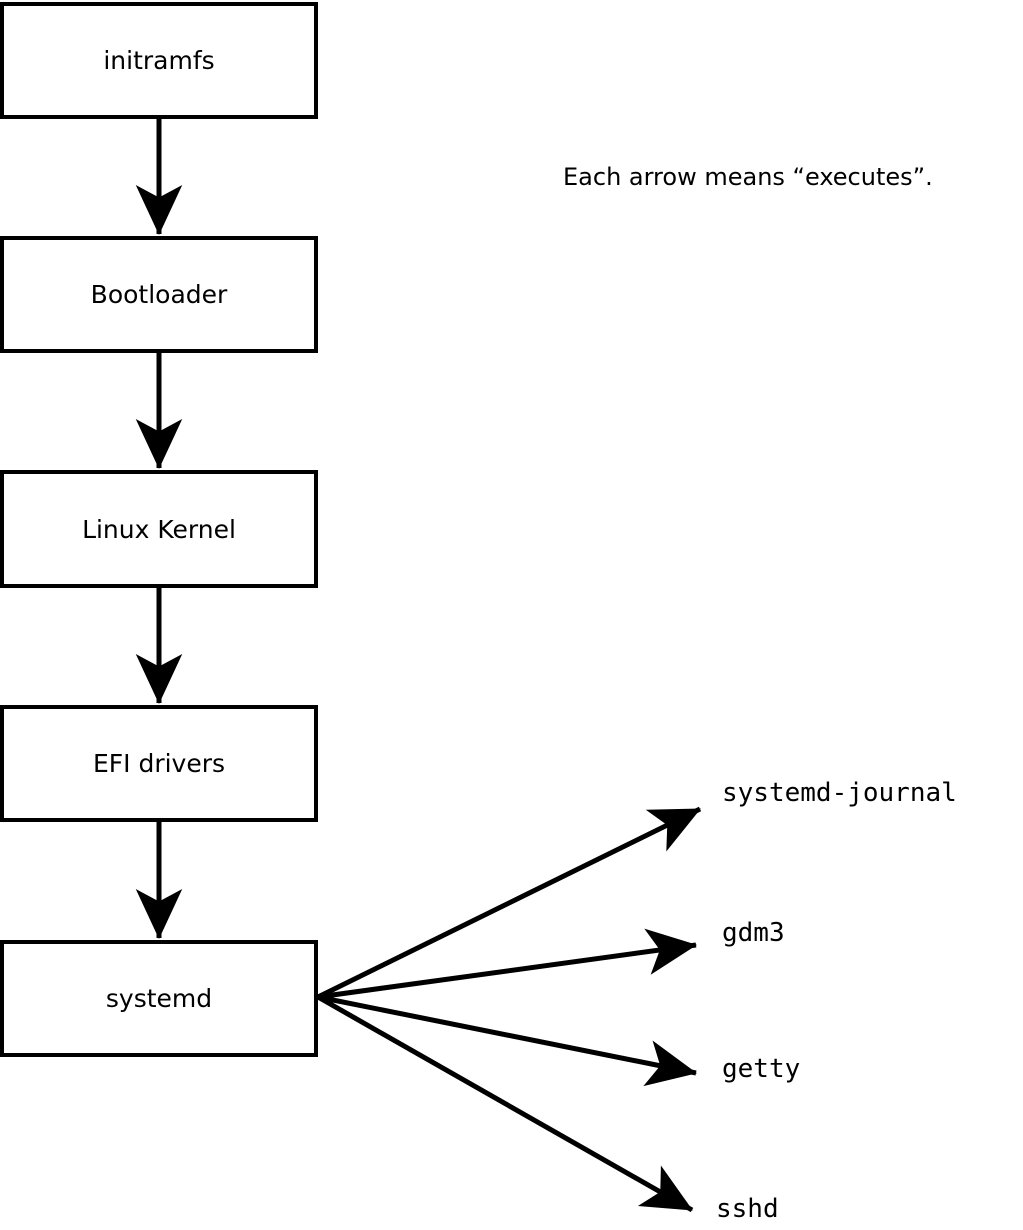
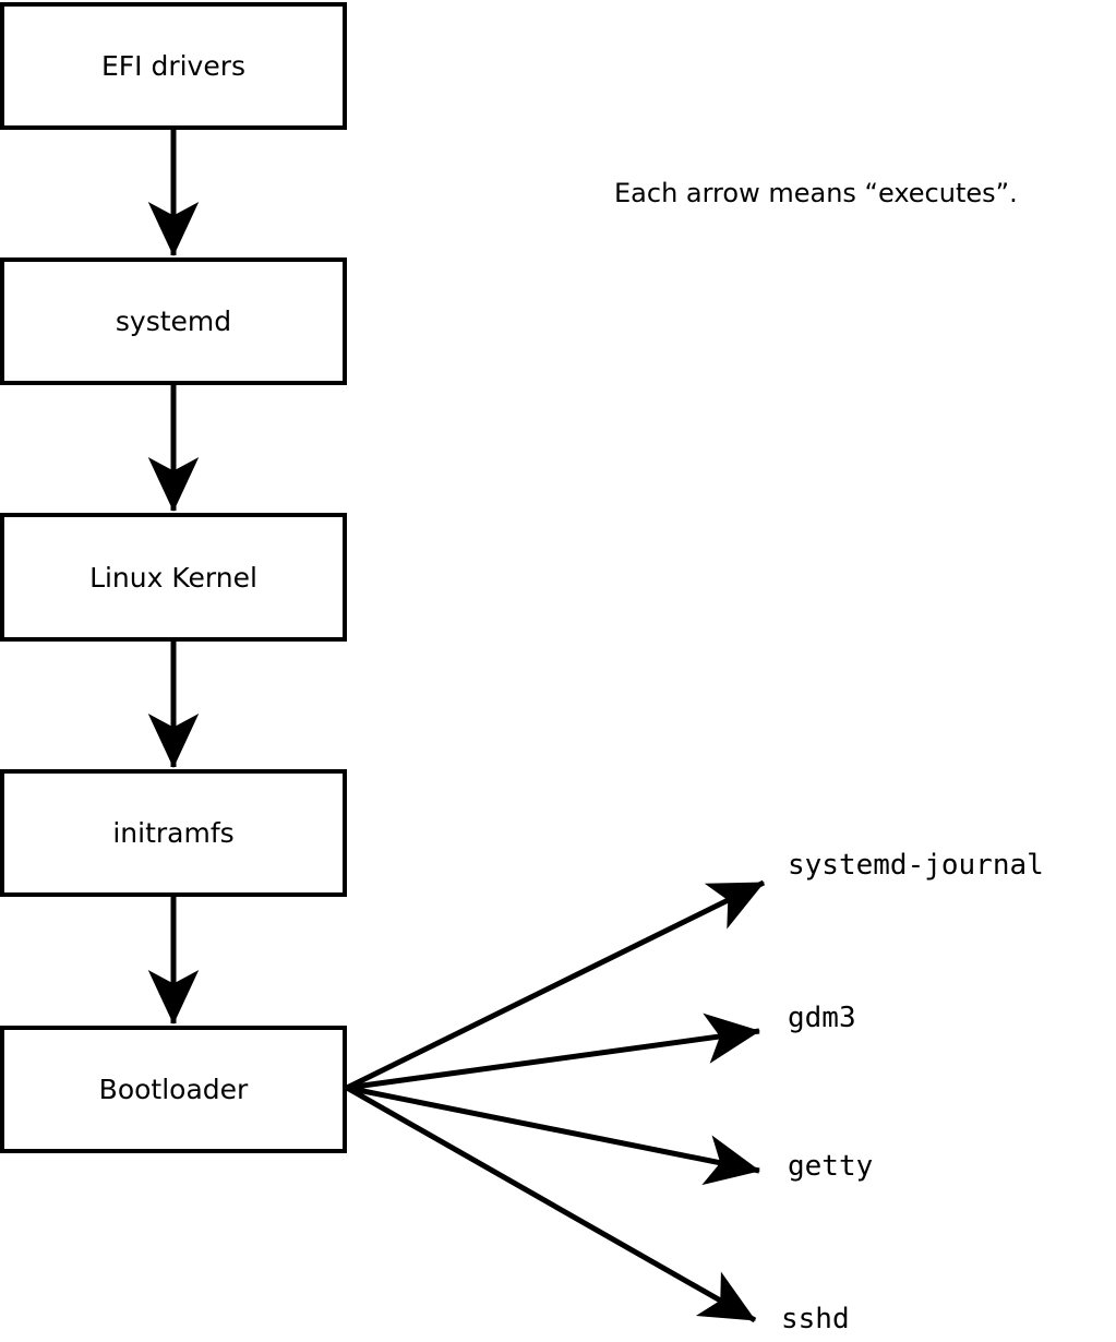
- initramfs
+ EFI drivers
- Bootloader
+ systemd
  Linux Kernel
- EFI drivers
+ initramfs
- systemd
+ Bootloader
  systemd-journal
  gdm3
  getty
  sshd
  Each arrow means “executes”.
